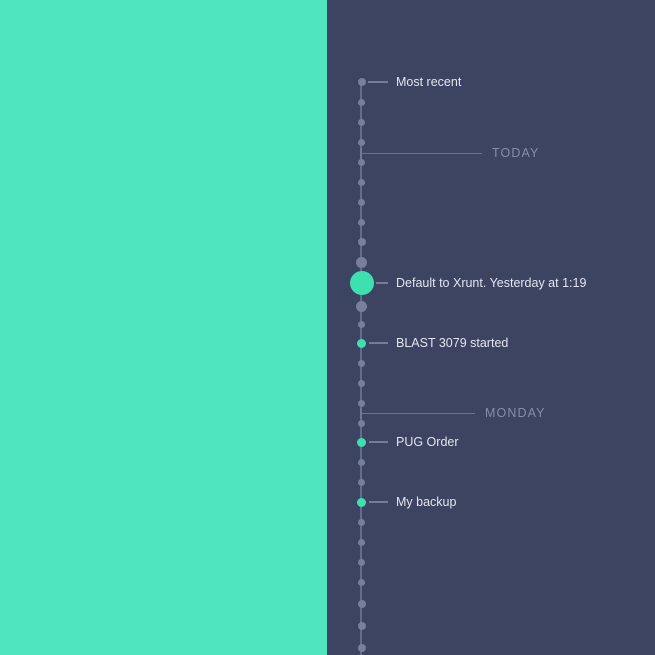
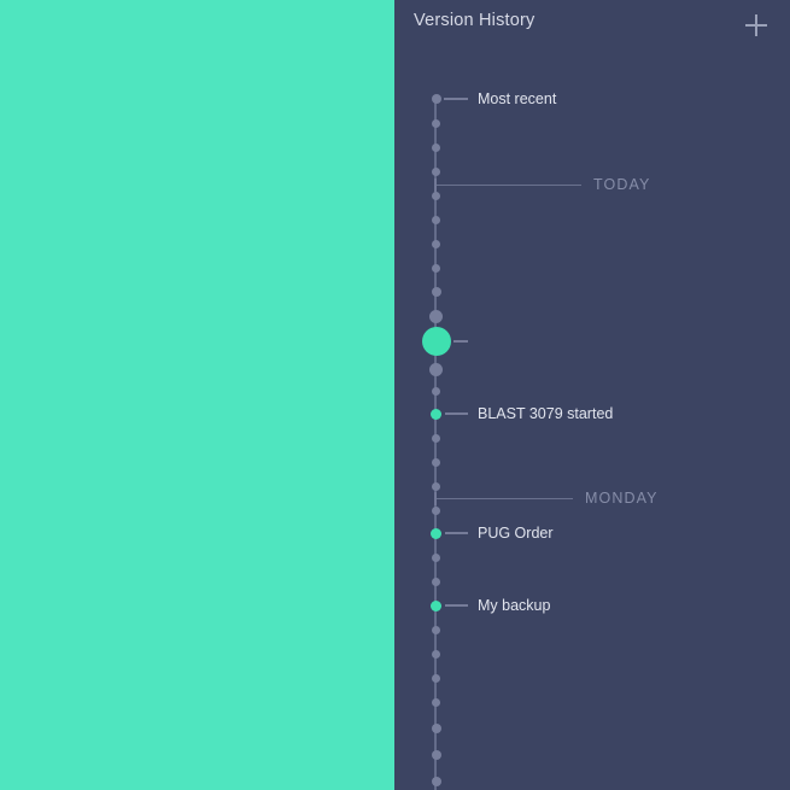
+ Version History
  Most recent
- Default to Xrunt. Yesterday at 1:19
  BLAST 3079 started
  PUG Order
  My backup
  TODAY
  MONDAY
